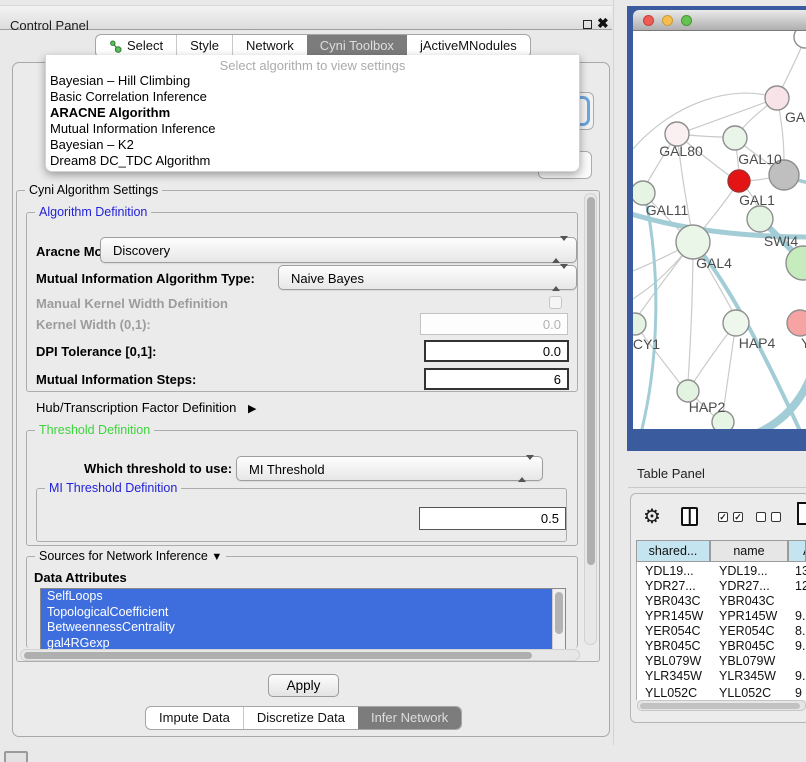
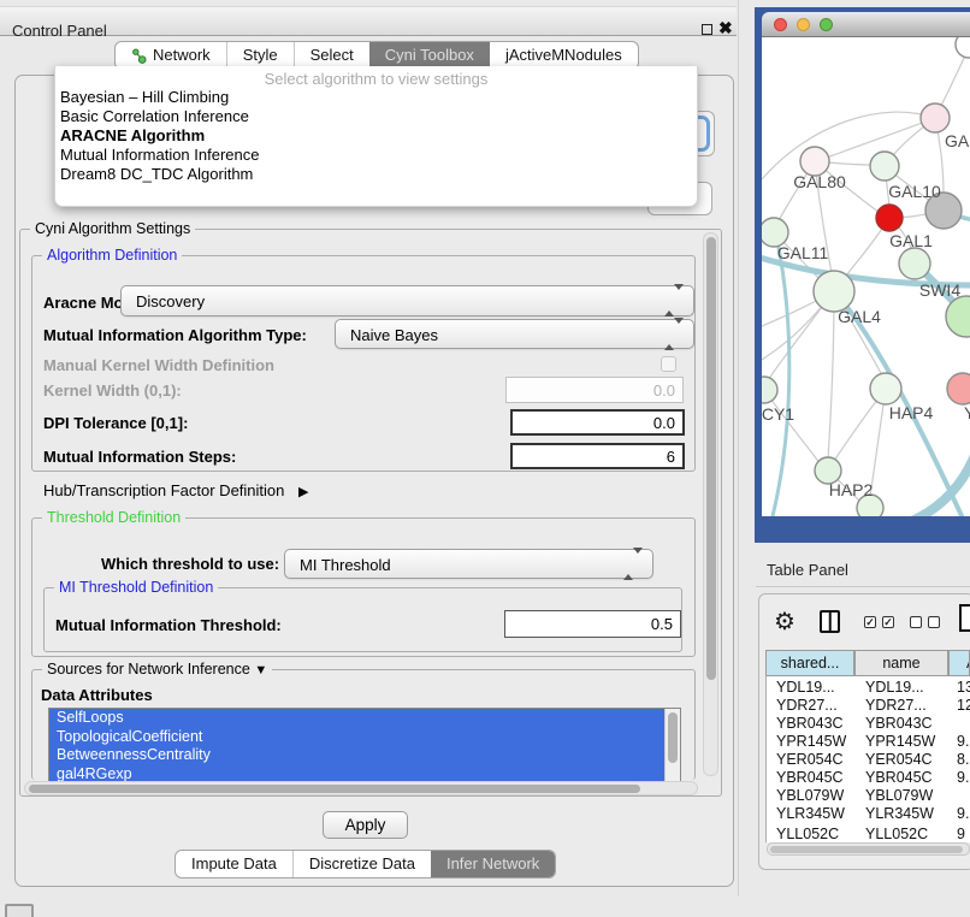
  Control Panel
  ✖
- Select
+ Network
  Style
- Network
+ Select
  Cyni Toolbox
  jActiveMNodules
  Select algorithm to view settings
  Bayesian – Hill Climbing
  Basic Correlation Inference
  ARACNE Algorithm
  Mutual Information Inference
- Bayesian – K2
  Dream8 DC_TDC Algorithm
  Cyni Algorithm Settings
  Algorithm Definition
  Aracne Mo
  Discovery
  Mutual Information Algorithm Type:
  Naive Bayes
  Manual Kernel Width Definition
  Kernel Width (0,1):
  0.0
  DPI Tolerance [0,1]:
  0.0
  Mutual Information Steps:
  6
  Hub/Transcription Factor Definition ▶
  Threshold Definition
  Which threshold to use:
  MI Threshold
  MI Threshold Definition
+ Mutual Information Threshold:
  0.5
  Sources for Network Inference ▼
  Data Attributes
  SelfLoops
  TopologicalCoefficient
  BetweennessCentrality
  gal4RGexp
  Apply
  Impute Data
  Discretize Data
  Infer Network
  GAL80
  GAL10
  GAL1
  GAL11
  SWI4
  GAL4
  CY1
  HAP4
  HAP2
  Table Panel
  ⚙
  ✓
  ✓
  shared...
  name
  YDL19...
  YDL19...
  13
  YDR27...
  YDR27...
  12
  YBR043C
  YBR043C
  YPR145W
  YPR145W
  9.
  YER054C
  YER054C
  8.
  YBR045C
  YBR045C
  9.
  YBL079W
  YBL079W
  YLR345W
  YLR345W
  9.
  YLL052C
  YLL052C
  9
